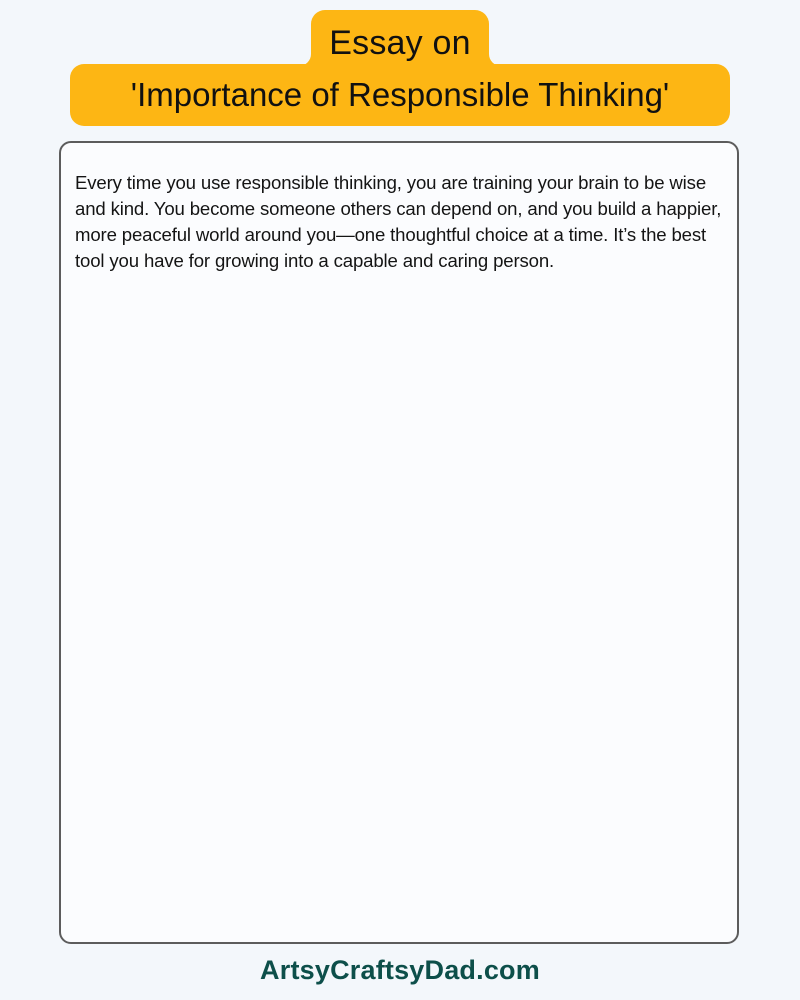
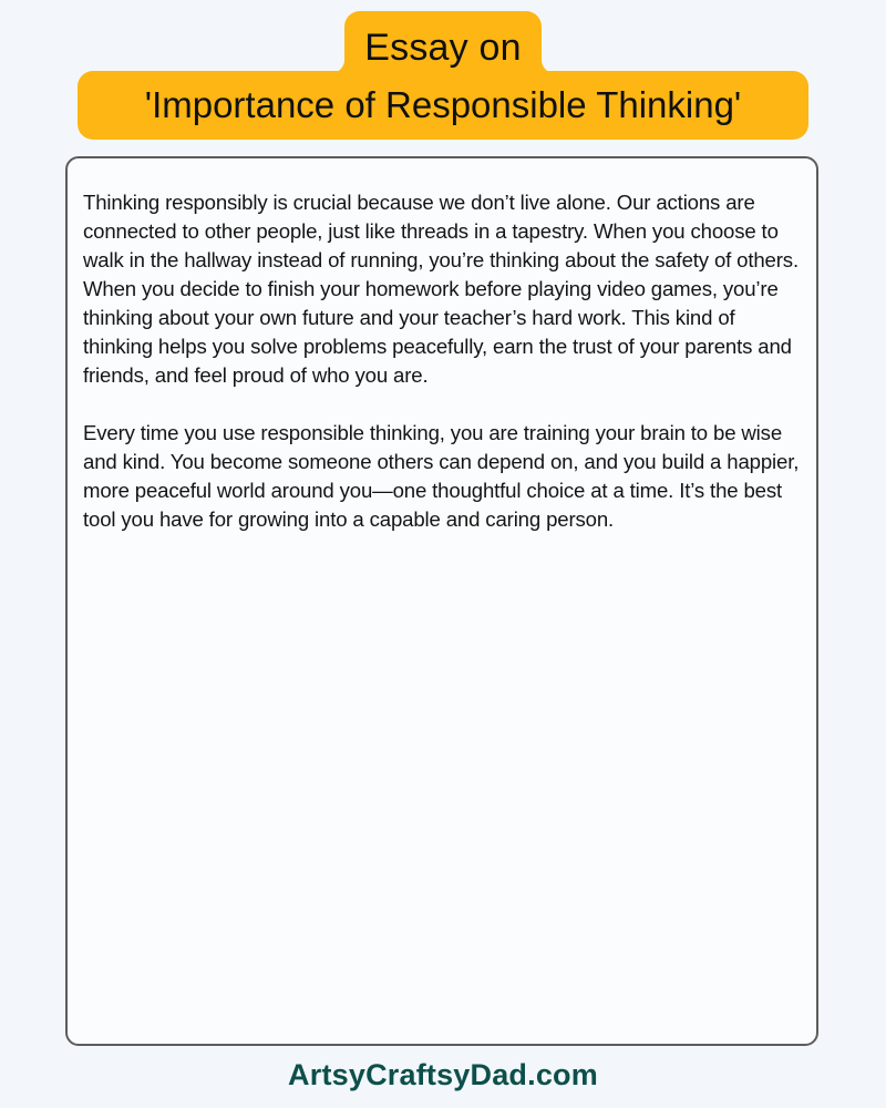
  Essay on
  'Importance of Responsible Thinking'
+ Thinking responsibly is crucial because we don’t live alone. Our actions are connected to other people, just like threads in a tapestry. When you choose to walk in the hallway instead of running, you’re thinking about the safety of others. When you decide to finish your homework before playing video games, you’re thinking about your own future and your teacher’s hard work. This kind of thinking helps you solve problems peacefully, earn the trust of your parents and friends, and feel proud of who you are.
  Every time you use responsible thinking, you are training your brain to be wise and kind. You become someone others can depend on, and you build a happier, more peaceful world around you—one thoughtful choice at a time. It’s the best tool you have for growing into a capable and caring person.
  ArtsyCraftsyDad.com
